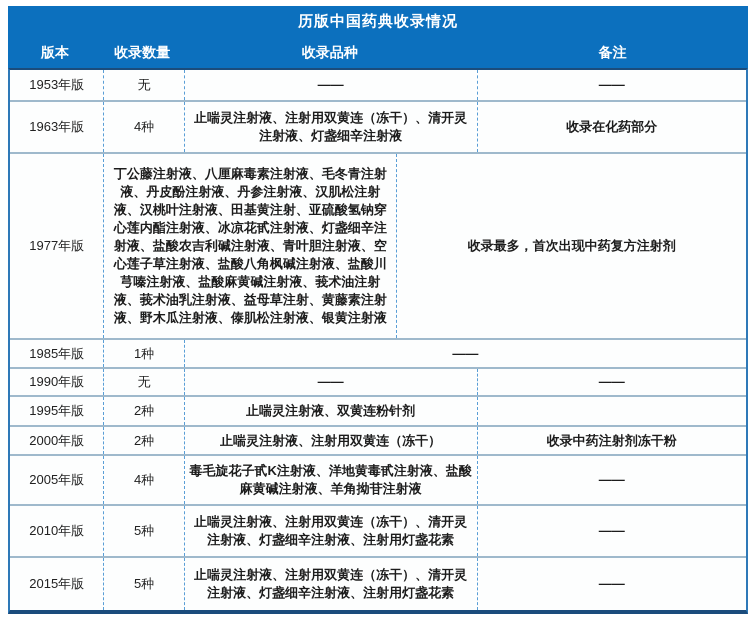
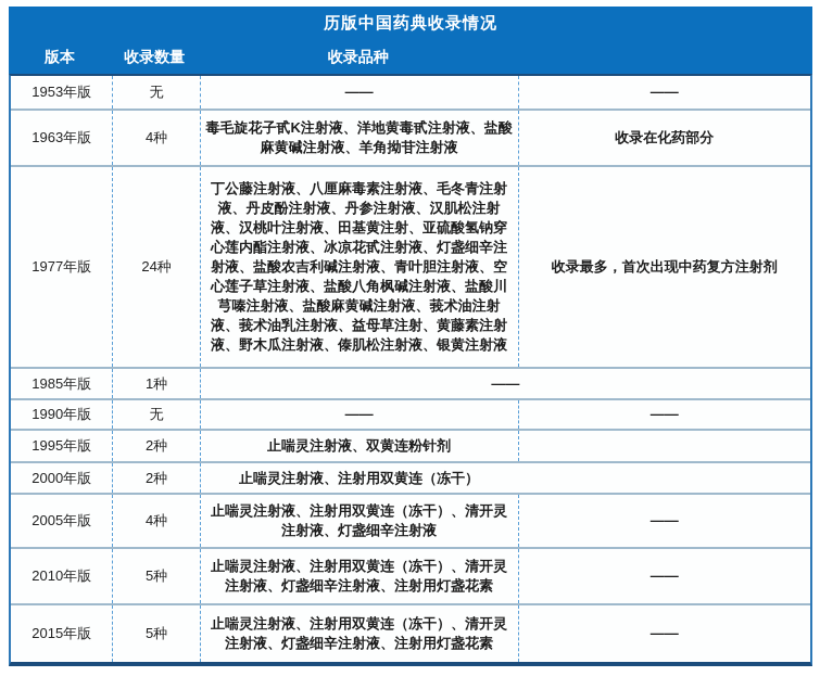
  历版中国药典收录情况
  版本
  收录数量
  收录品种
- 备注
  1953年版
  无
  ——
  ——
  1963年版
  4种
- 止喘灵注射液、注射用双黄连（冻干）、清开灵注射液、灯盏细辛注射液
+ 毒毛旋花子甙K注射液、洋地黄毒甙注射液、盐酸麻黄碱注射液、羊角拗苷注射液
  收录在化药部分
  1977年版
+ 24种
  丁公藤注射液、八厘麻毒素注射液、毛冬青注射液、丹皮酚注射液、丹参注射液、汉肌松注射液、汉桃叶注射液、田基黄注射、亚硫酸氢钠穿心莲内酯注射液、冰凉花甙注射液、灯盏细辛注射液、盐酸农吉利碱注射液、青叶胆注射液、空心莲子草注射液、盐酸八角枫碱注射液、盐酸川芎嗪注射液、盐酸麻黄碱注射液、莪术油注射液、莪术油乳注射液、益母草注射、黄藤素注射液、野木瓜注射液、傣肌松注射液、银黄注射液
  收录最多，首次出现中药复方注射剂
  1985年版
  1种
  ——
  1990年版
  无
  ——
  ——
  1995年版
  2种
  止喘灵注射液、双黄连粉针剂
  2000年版
  2种
  止喘灵注射液、注射用双黄连（冻干）
- 收录中药注射剂冻干粉
  2005年版
  4种
- 毒毛旋花子甙K注射液、洋地黄毒甙注射液、盐酸麻黄碱注射液、羊角拗苷注射液
+ 止喘灵注射液、注射用双黄连（冻干）、清开灵注射液、灯盏细辛注射液
  ——
  2010年版
  5种
  止喘灵注射液、注射用双黄连（冻干）、清开灵注射液、灯盏细辛注射液、注射用灯盏花素
  ——
  2015年版
  5种
  止喘灵注射液、注射用双黄连（冻干）、清开灵注射液、灯盏细辛注射液、注射用灯盏花素
  ——
